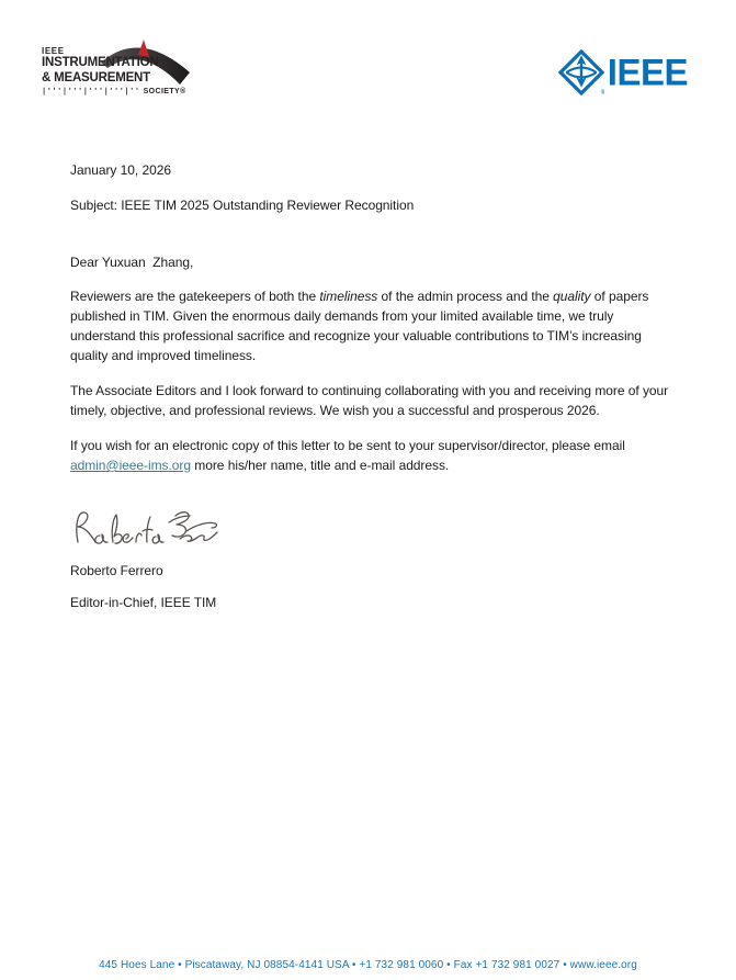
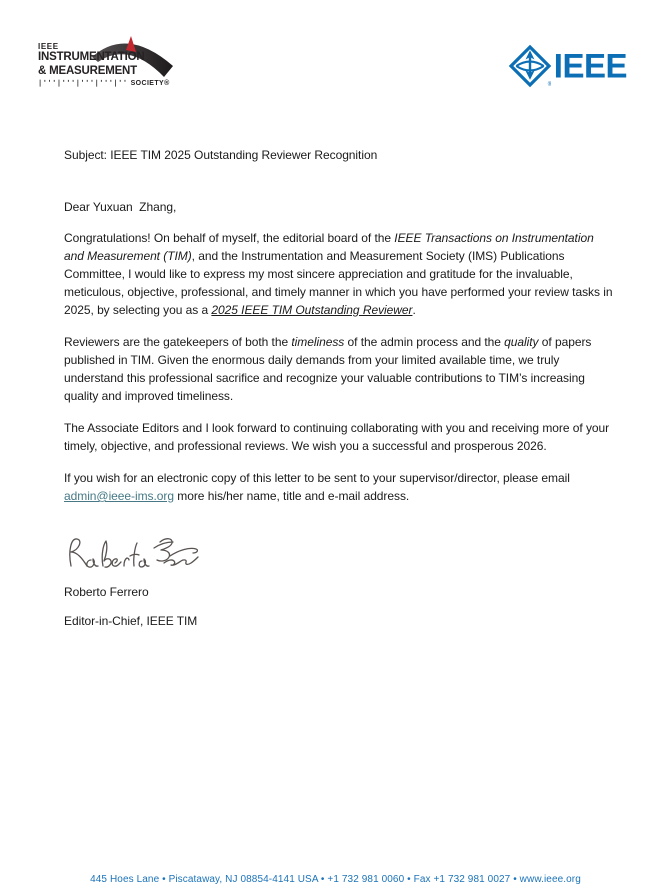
  IEEE
  INSTRUMENTATION
  & MEASUREMENT
  |'''|'''|'''|'''|''
  IEEE
- January 10, 2026
  Subject: IEEE TIM 2025 Outstanding Reviewer Recognition
  Dear Yuxuan Zhang,
+ Congratulations! On behalf of myself, the editorial board of the IEEE Transactions on Instrumentation and Measurement (TIM), and the Instrumentation and Measurement Society (IMS) Publications Committee, I would like to express my most sincere appreciation and gratitude for the invaluable, meticulous, objective, professional, and timely manner in which you have performed your review tasks in 2025, by selecting you as a 2025 IEEE TIM Outstanding Reviewer.
  Reviewers are the gatekeepers of both the timeliness of the admin process and the quality of papers published in TIM. Given the enormous daily demands from your limited available time, we truly understand this professional sacrifice and recognize your valuable contributions to TIM’s increasing quality and improved timeliness.
  The Associate Editors and I look forward to continuing collaborating with you and receiving more of your timely, objective, and professional reviews. We wish you a successful and prosperous 2026.
  If you wish for an electronic copy of this letter to be sent to your supervisor/director, please email admin@ieee-ims.org more his/her name, title and e-mail address.
  Roberto Ferrero
  Editor-in-Chief, IEEE TIM
  445 Hoes Lane • Piscataway, NJ 08854-4141 USA • +1 732 981 0060 • Fax +1 732 981 0027 • www.ieee.org
